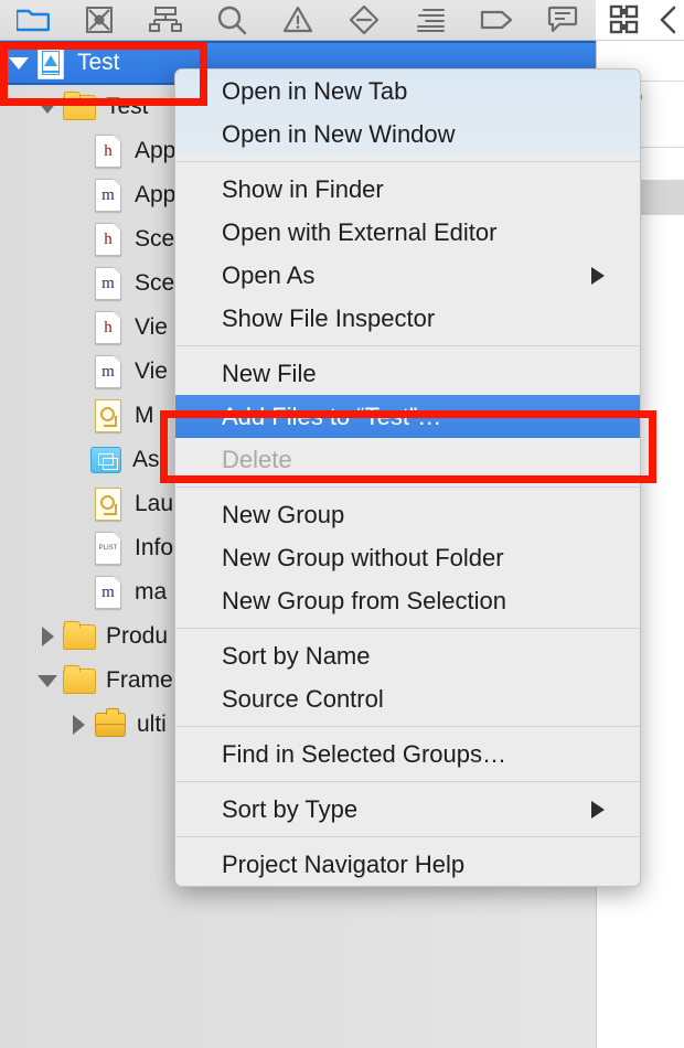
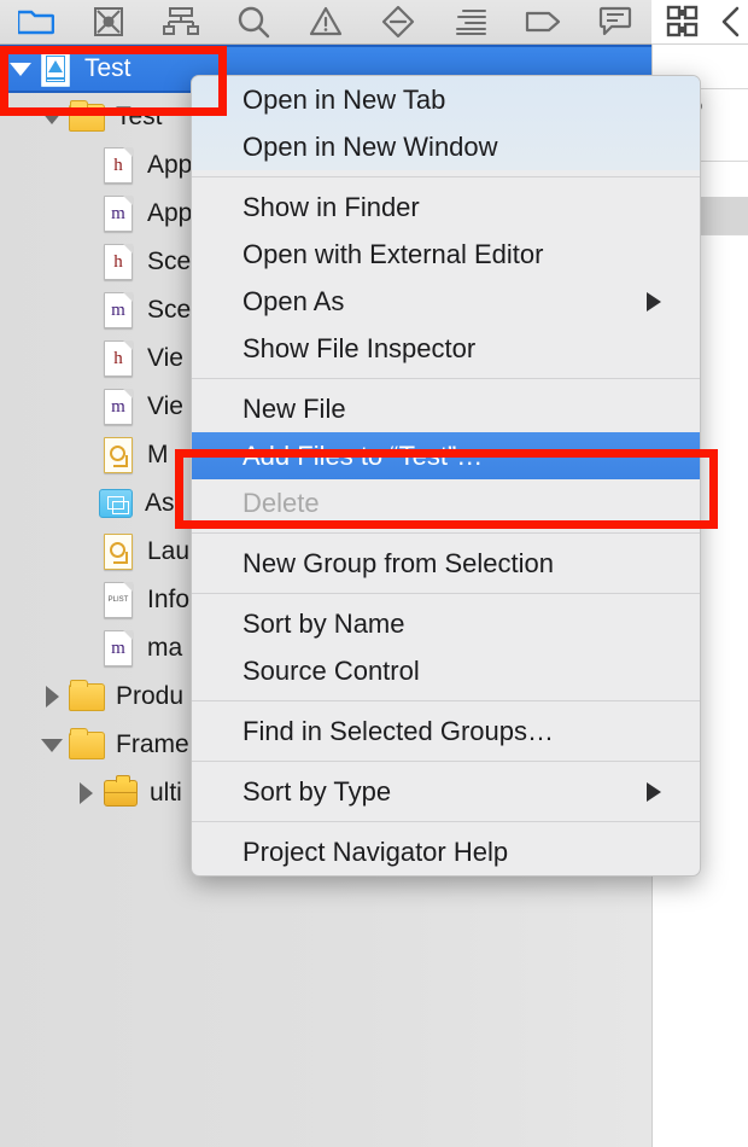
  Test
  Test
  h
  App
  m
  App
  h
  Sce
  m
  Sce
  h
  Vie
  m
  Vie
  M
  As
  Lau
  Info
  m
  ma
  Produ
  Frame
  ulti
  Open in New Tab
  Open in New Window
  Show in Finder
  Open with External Editor
  Open As
  Show File Inspector
  New File
  Add Files to “Test”…
  Delete
- New Group
- New Group without Folder
  New Group from Selection
  Sort by Name
  Source Control
  Find in Selected Groups…
  Sort by Type
  Project Navigator Help
